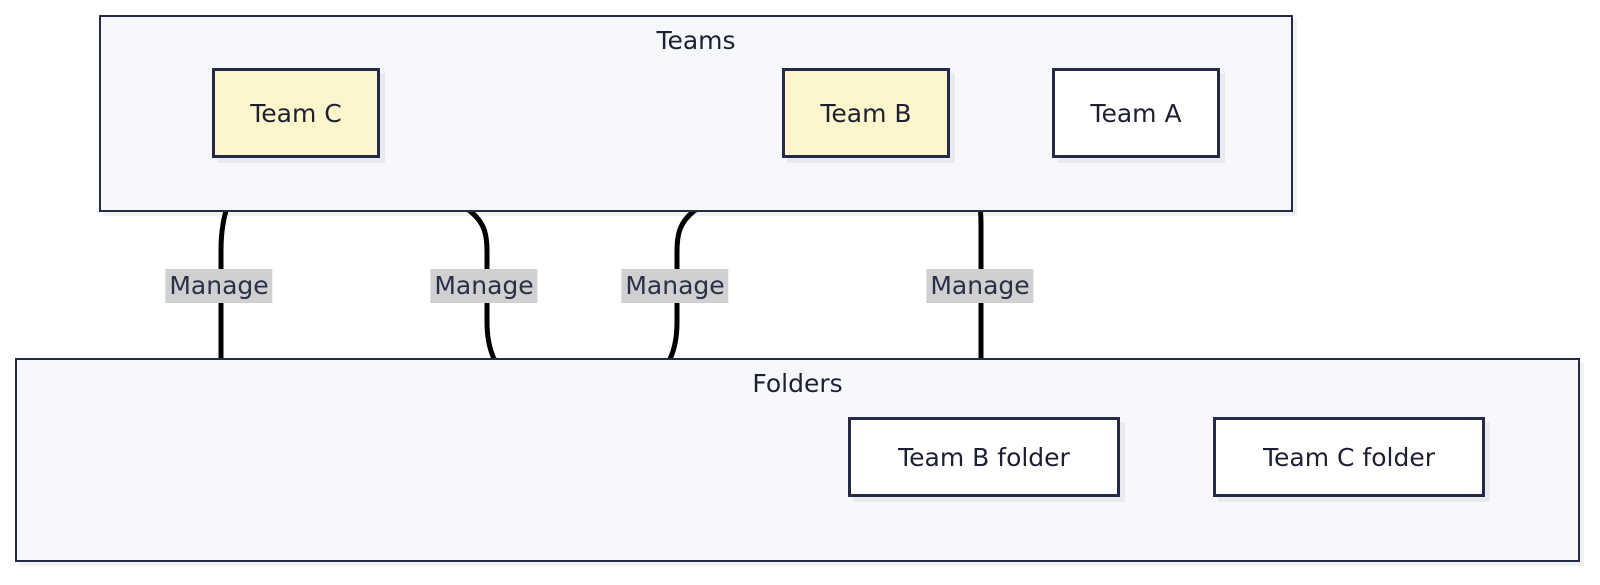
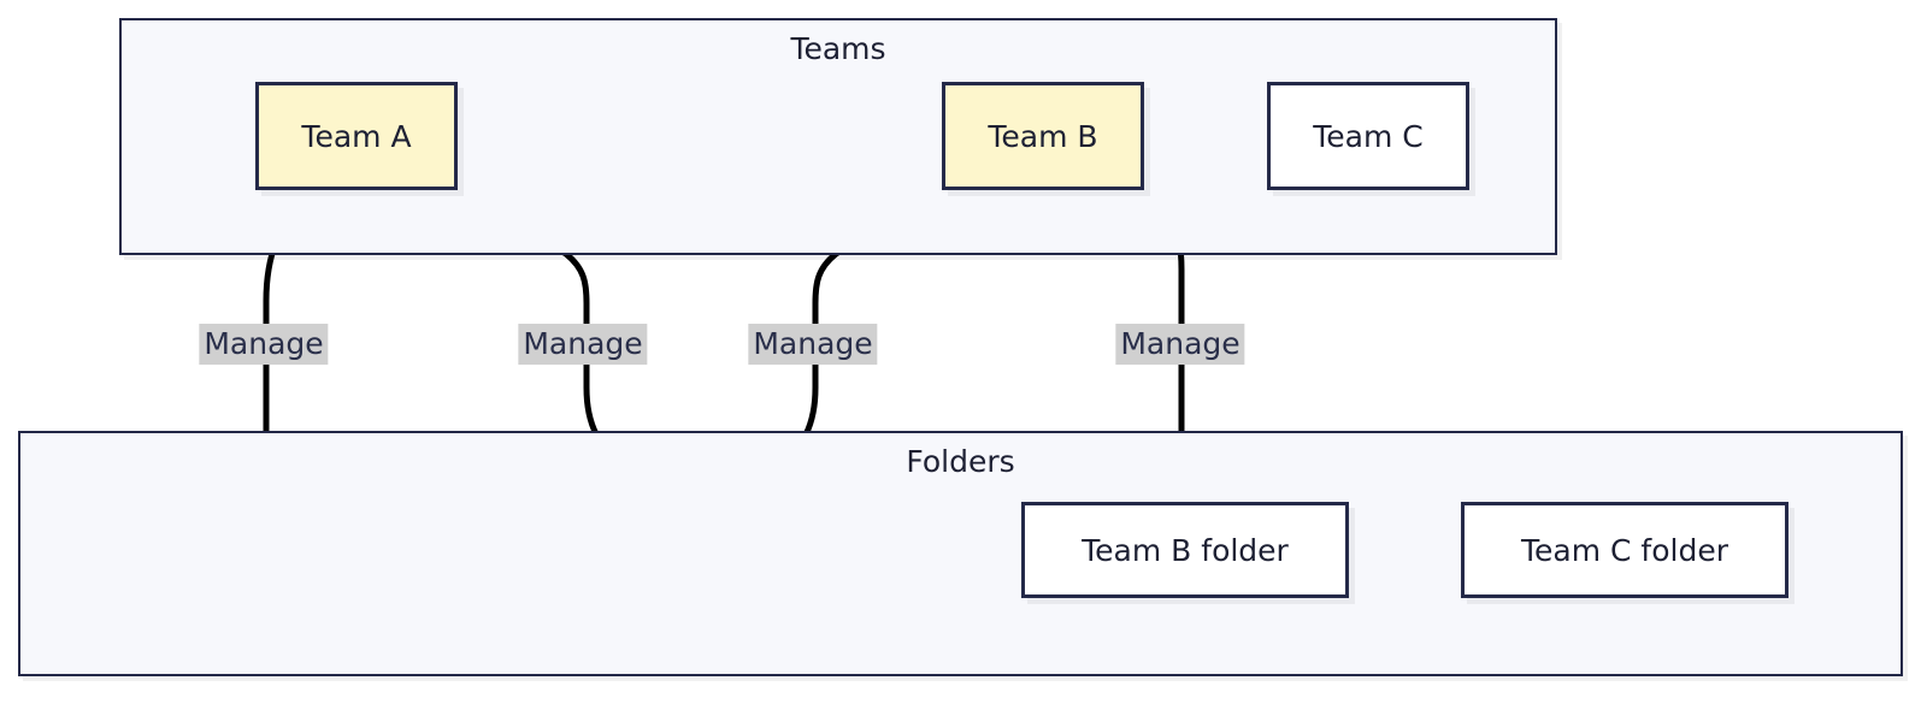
  Teams
- Team C
+ Team A
  Team B
- Team A
+ Team C
  Folders
  Team B folder
  Team C folder
  Manage
  Manage
  Manage
  Manage
